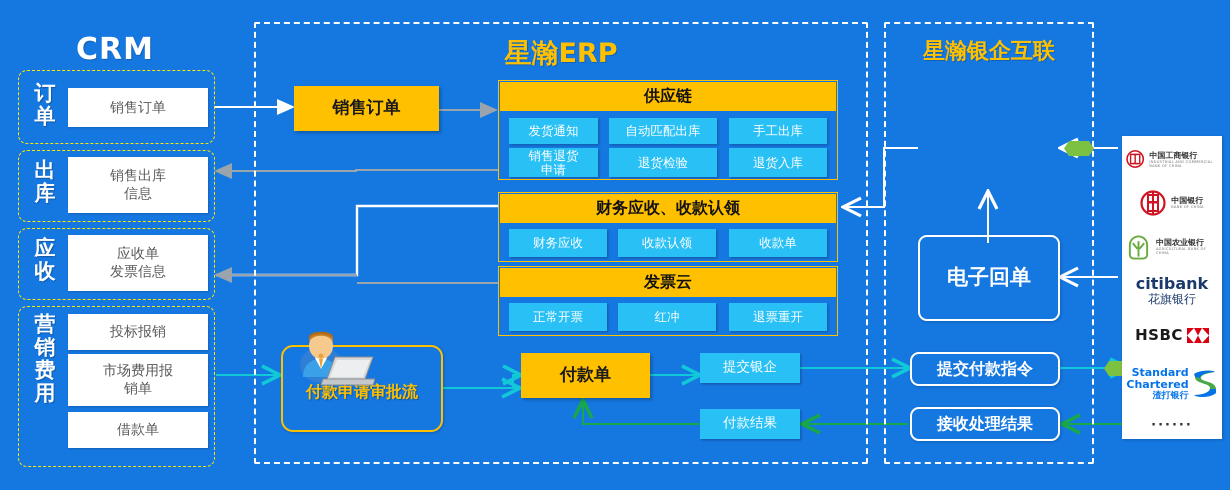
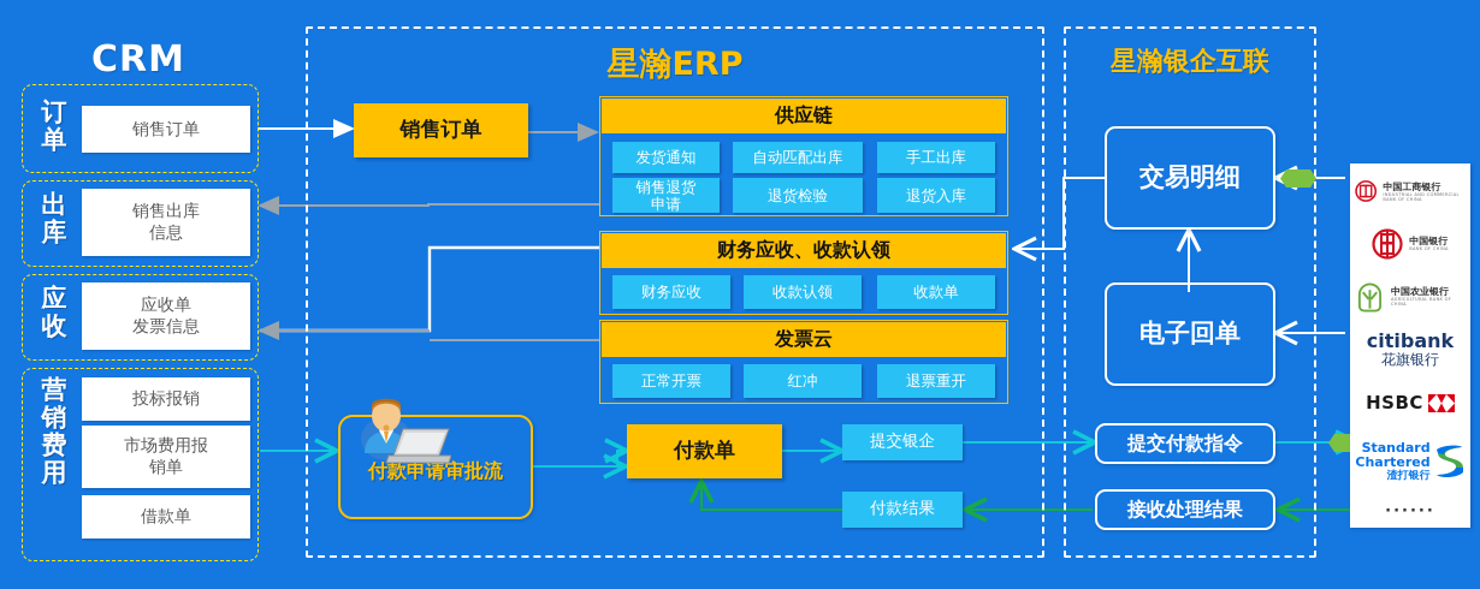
  CRM
  订单
  销售订单
  出库
  销售出库
  信息
  应收
  应收单
  发票信息
  营销费用
  投标报销
  市场费用报
  销单
  借款单
  星瀚ERP
  销售订单
  供应链
  发货通知
  自动匹配出库
  手工出库
  销售退货
  申请
  退货检验
  退货入库
  财务应收、收款认领
  财务应收
  收款认领
  收款单
  发票云
  正常开票
  红冲
  退票重开
  付款申请审批流
  付款单
  提交银企
  付款结果
  星瀚银企互联
+ 交易明细
  电子回单
  提交付款指令
  接收处理结果
  中国工商银行
  中国银行
  中国农业银行
  citibank
  花旗银行
  HSBC
  Standard
  Chartered
  渣打银行
  ······
